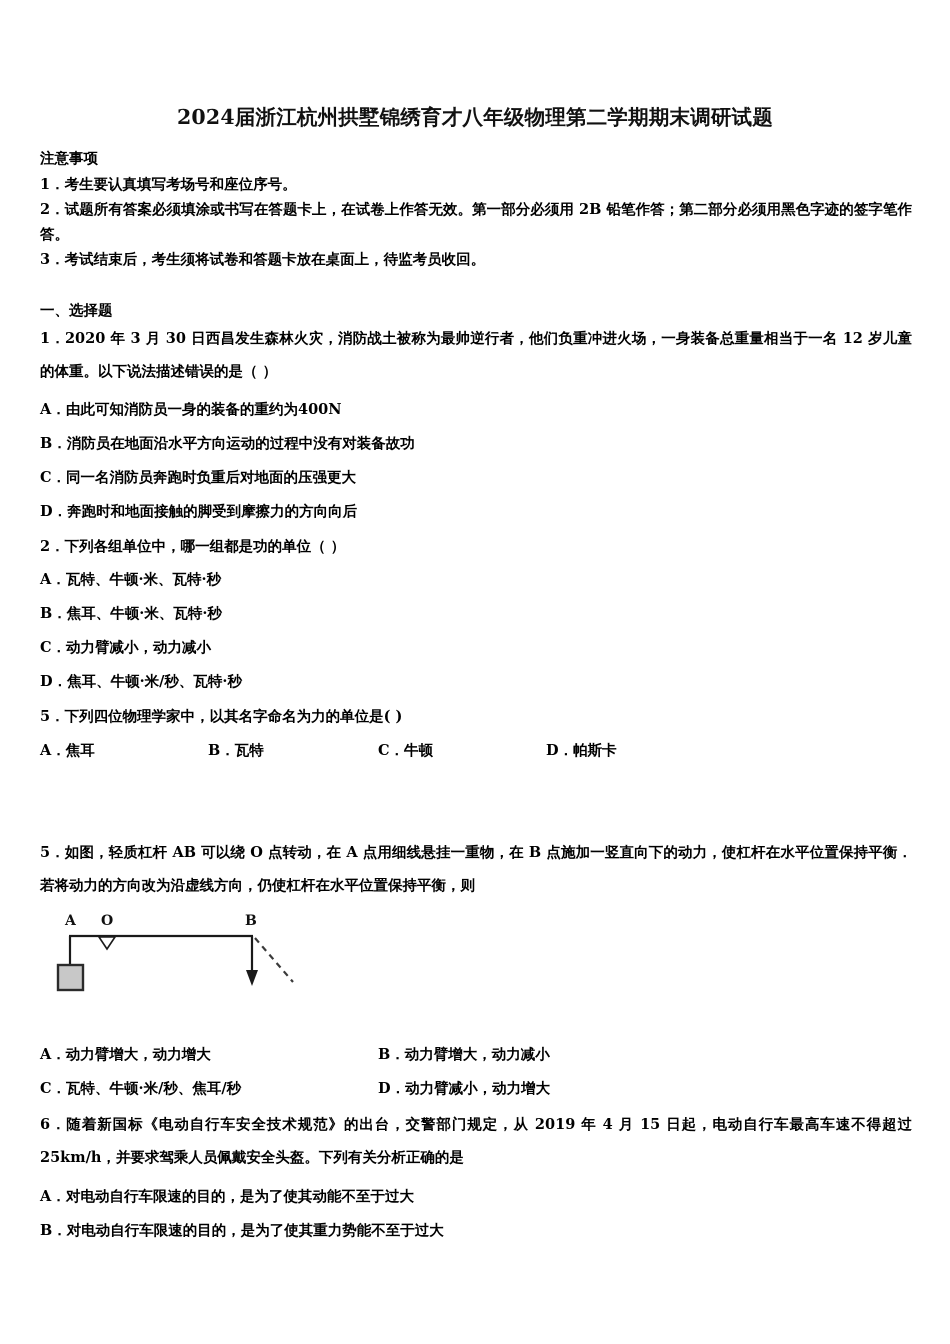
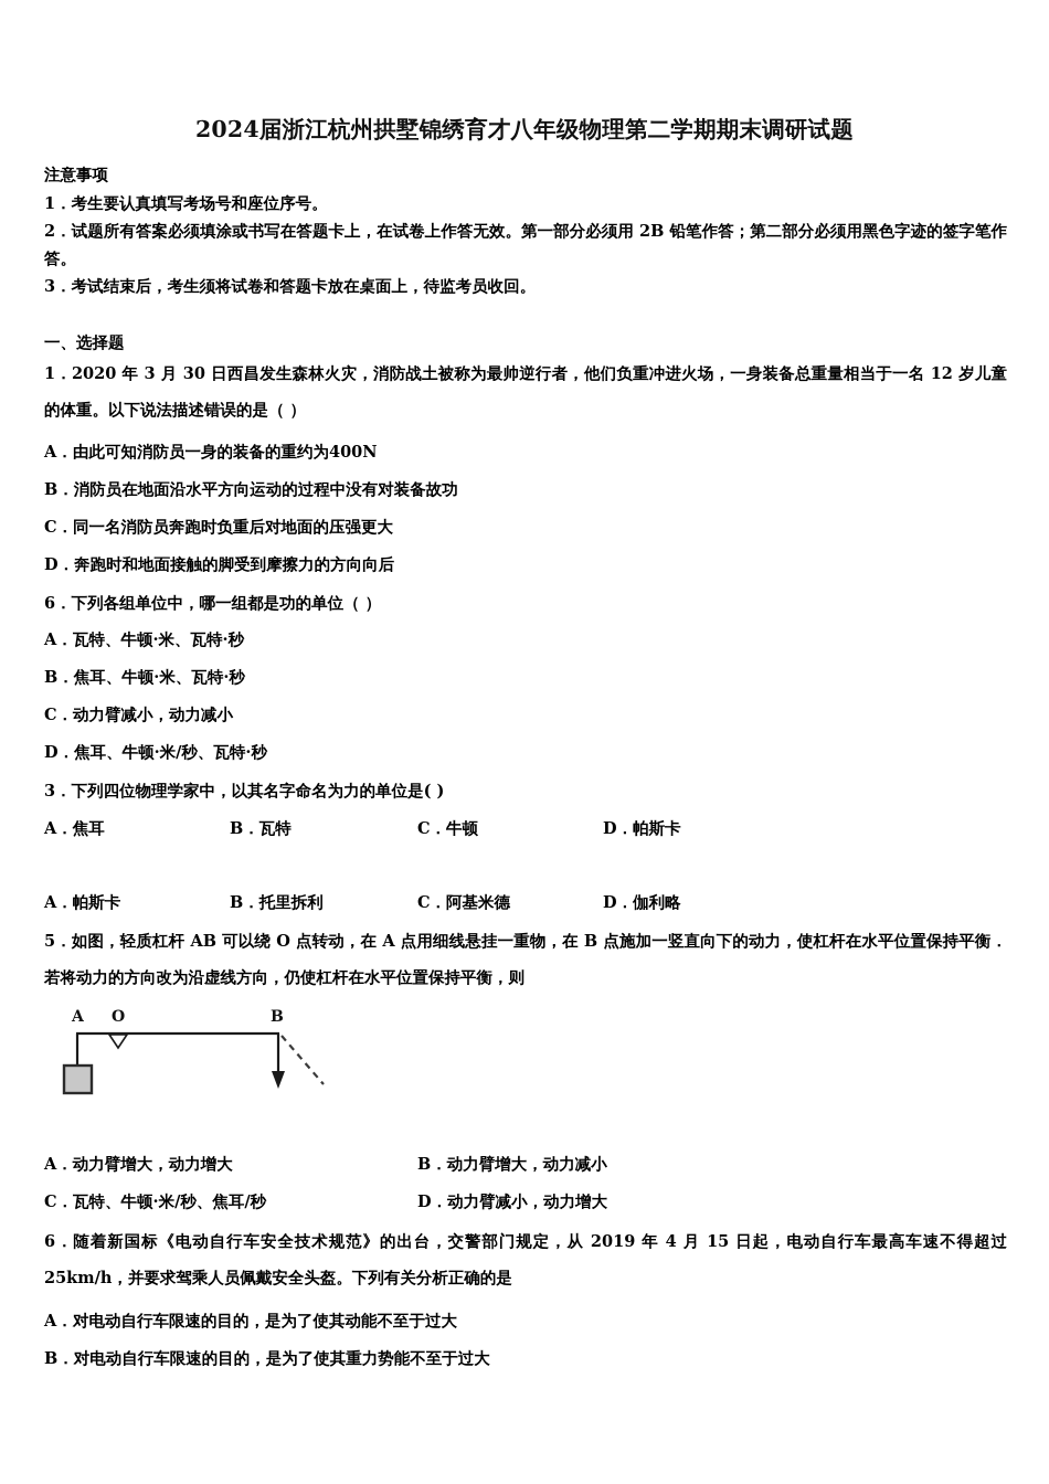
  2024届浙江杭州拱墅锦绣育才八年级物理第二学期期末调研试题
  注意事项
  1．考生要认真填写考场号和座位序号。
  2．试题所有答案必须填涂或书写在答题卡上，在试卷上作答无效。第一部分必须用 2B 铅笔作答；第二部分必须用黑色字迹的签字笔作答。
  3．考试结束后，考生须将试卷和答题卡放在桌面上，待监考员收回。
  一、选择题
  1．2020 年 3 月 30 日西昌发生森林火灾，消防战土被称为最帅逆行者，他们负重冲进火场，一身装备总重量相当于一名 12 岁儿童的体重。以下说法描述错误的是（ ）
  A．由此可知消防员一身的装备的重约为400N
  B．消防员在地面沿水平方向运动的过程中没有对装备故功
  C．同一名消防员奔跑时负重后对地面的压强更大
  D．奔跑时和地面接触的脚受到摩擦力的方向向后
- 2．下列各组单位中，哪一组都是功的单位（ ）
+ 6．下列各组单位中，哪一组都是功的单位（ ）
  A．瓦特、牛顿·米、瓦特·秒
  B．焦耳、牛顿·米、瓦特·秒
  C．动力臂减小，动力减小
  D．焦耳、牛顿·米/秒、瓦特·秒
- 5．下列四位物理学家中，以其名字命名为力的单位是( )
+ 3．下列四位物理学家中，以其名字命名为力的单位是( )
  A．焦耳
  B．瓦特
  C．牛顿
  D．帕斯卡
+ A．帕斯卡
+ B．托里拆利
+ C．阿基米德
+ D．伽利略
  5．如图，轻质杠杆 AB 可以绕 O 点转动，在 A 点用细线悬挂一重物，在 B 点施加一竖直向下的动力，使杠杆在水平位置保持平衡．若将动力的方向改为沿虚线方向，仍使杠杆在水平位置保持平衡，则
  A
  O
  B
  A．动力臂增大，动力增大
  B．动力臂增大，动力减小
  C．瓦特、牛顿·米/秒、焦耳/秒
  D．动力臂减小，动力增大
  6．随着新国标《电动自行车安全技术规范》的出台，交警部门规定，从 2019 年 4 月 15 日起，电动自行车最高车速不得超过 25km/h，并要求驾乘人员佩戴安全头盔。下列有关分析正确的是
  A．对电动自行车限速的目的，是为了使其动能不至于过大
  B．对电动自行车限速的目的，是为了使其重力势能不至于过大
